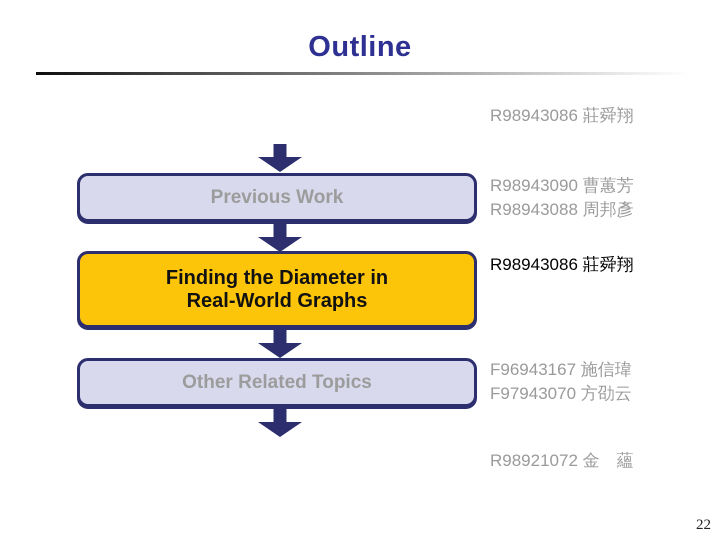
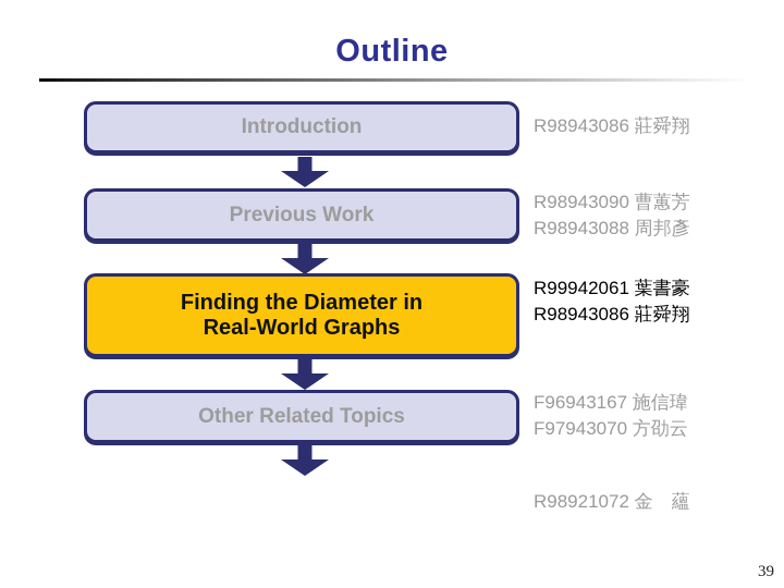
  Outline
+ Introduction
  Previous Work
  Finding the Diameter in
  Real-World Graphs
  Other Related Topics
  R98943086 莊舜翔
  R98943090 曹蕙芳
  R98943088 周邦彥
+ R99942061 葉書豪
  R98943086 莊舜翔
  F96943167 施信瑋
  F97943070 方劭云
  R98921072 金 蘊
- 22
+ 39
